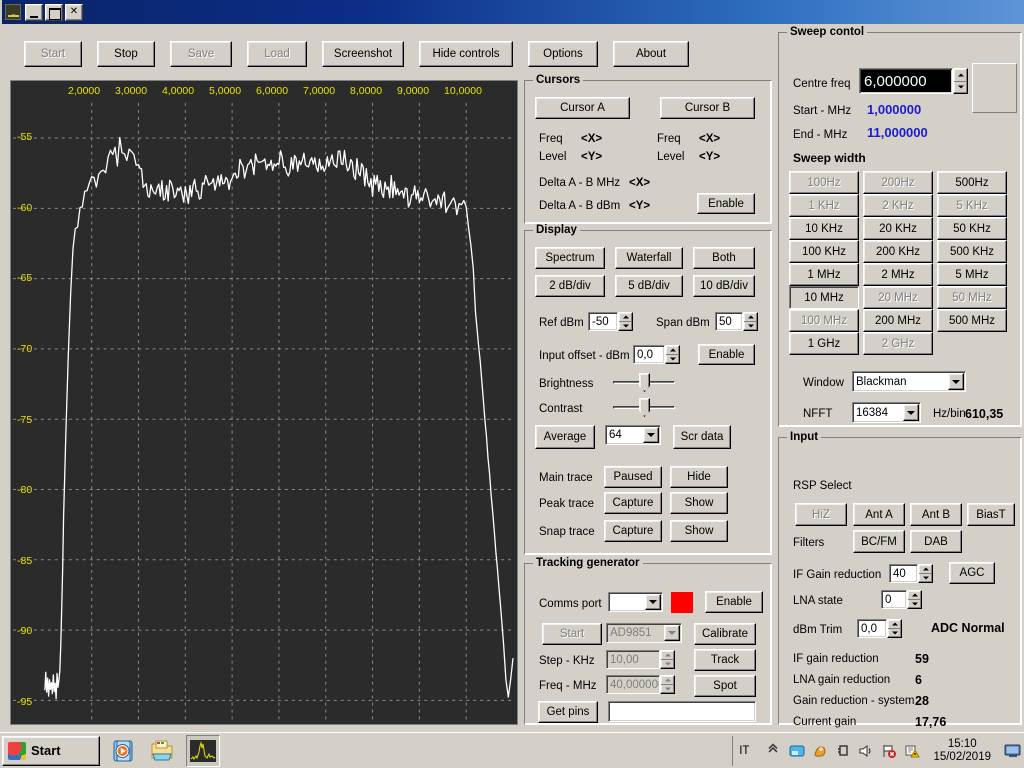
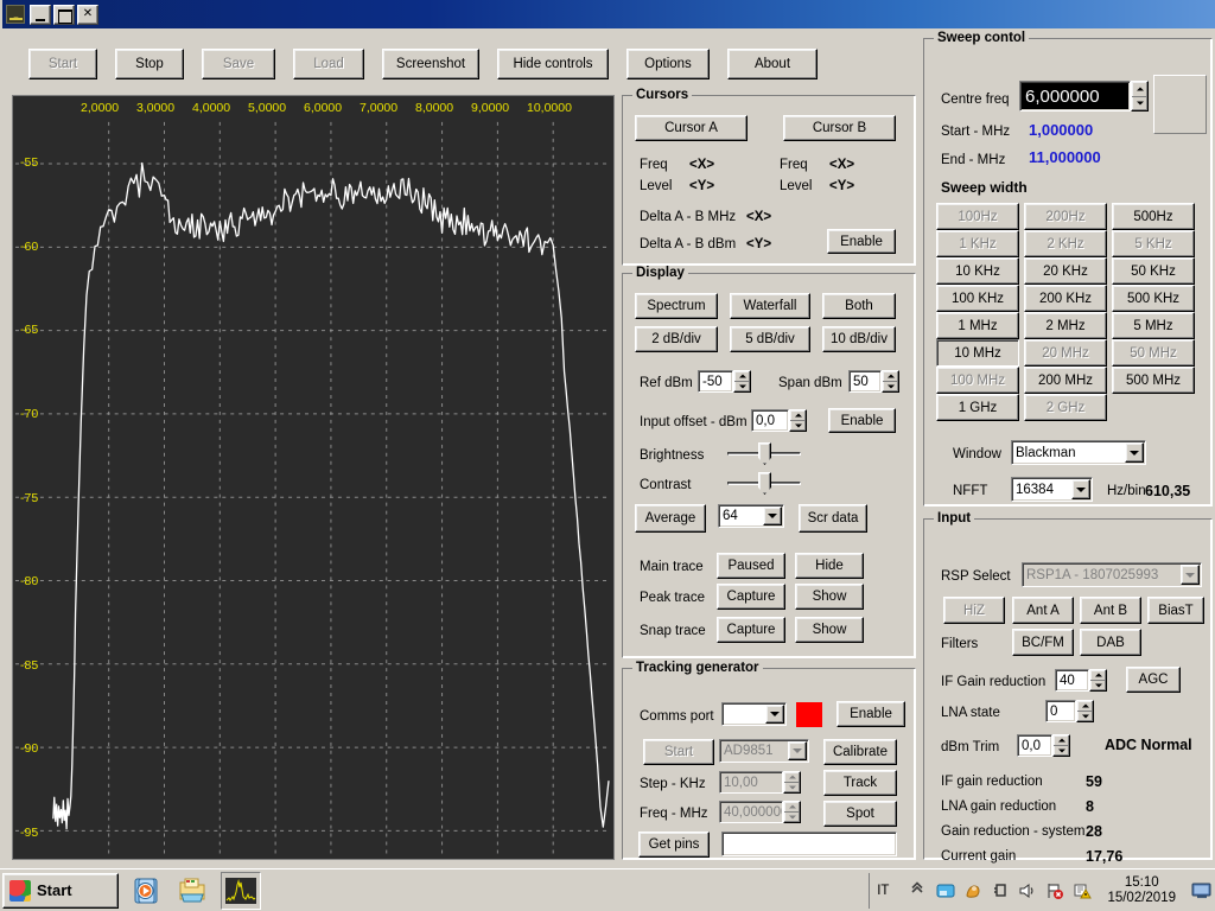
  ✕
  Start
  Stop
  Save
  Load
  Screenshot
  Hide controls
  Options
  About
  2,0000
  3,0000
  4,0000
  5,0000
  6,0000
  7,0000
  8,0000
  9,0000
  10,0000
  -55
  -60
  -65
  -70
  -75
  -80
  -85
  -90
  -95
  Cursors
  Cursor A
  Cursor B
  Freq
  <X>
  Level
  <Y>
  Freq
  <X>
  Level
  <Y>
  Delta A - B MHz
  <X>
  Delta A - B dBm
  <Y>
  Enable
  Display
  Spectrum
  Waterfall
  Both
  2 dB/div
  5 dB/div
  10 dB/div
  Ref dBm
  -50
  Span dBm
  50
  Input offset - dBm
  0,0
  Enable
  Brightness
  Contrast
  Average
  64
  Scr data
  Main trace
  Paused
  Hide
  Peak trace
  Capture
  Show
  Snap trace
  Capture
  Show
  Tracking generator
  Comms port
  Enable
  Start
  AD9851
  Calibrate
  Step - KHz
  10,00
  Track
  Freq - MHz
  40,00000
  Spot
  Get pins
  Sweep contol
  Centre freq
  6,000000
  Start - MHz
  1,000000
  End - MHz
  11,000000
  Sweep width
  100Hz
  200Hz
  500Hz
  1 KHz
  2 KHz
  5 KHz
  10 KHz
  20 KHz
  50 KHz
  100 KHz
  200 KHz
  500 KHz
  1 MHz
  2 MHz
  5 MHz
  10 MHz
  20 MHz
  50 MHz
  100 MHz
  200 MHz
  500 MHz
  1 GHz
  2 GHz
  Window
  Blackman
  NFFT
  16384
  Hz/bin
  610,35
  Input
  RSP Select
+ RSP1A - 1807025993
  HiZ
  Ant A
  Ant B
  BiasT
  Filters
  BC/FM
  DAB
  IF Gain reduction
  40
  AGC
  LNA state
  0
  dBm Trim
  0,0
  ADC Normal
  IF gain reduction
  59
  LNA gain reduction
- 6
+ 8
  Gain reduction - system
  28
  Current gain
  17,76
  Start
  IT
  15:10
  15/02/2019
